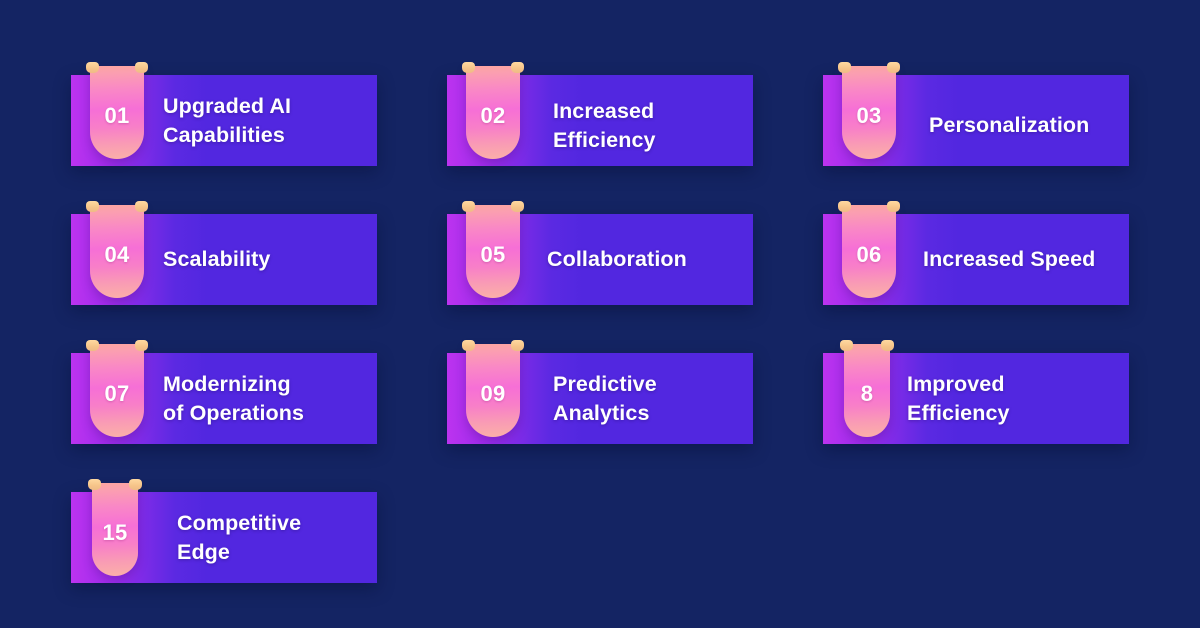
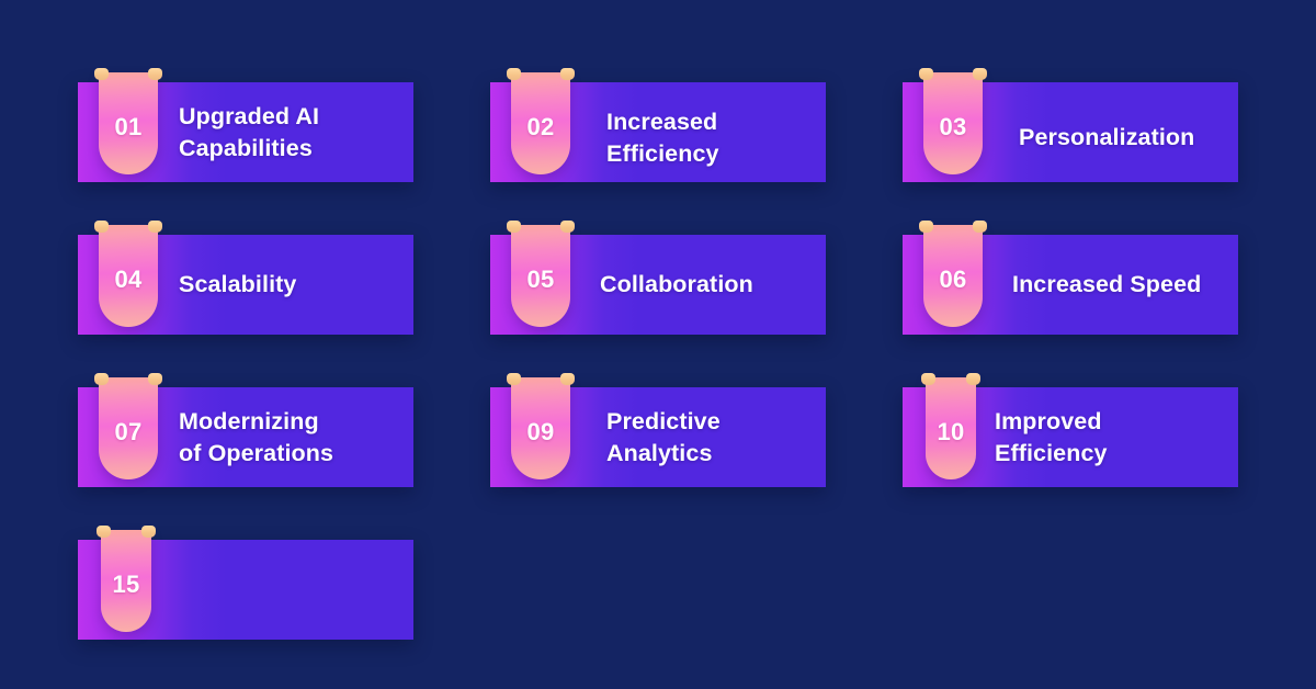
  01
  Upgraded AI
  Capabilities
  02
  Increased
  Efficiency
  03
  Personalization
  04
  Scalability
  05
  Collaboration
  06
  Increased Speed
  07
  Modernizing
  of Operations
  09
  Predictive
  Analytics
- 8
+ 10
  Improved
  Efficiency
  15
- Competitive
- Edge
